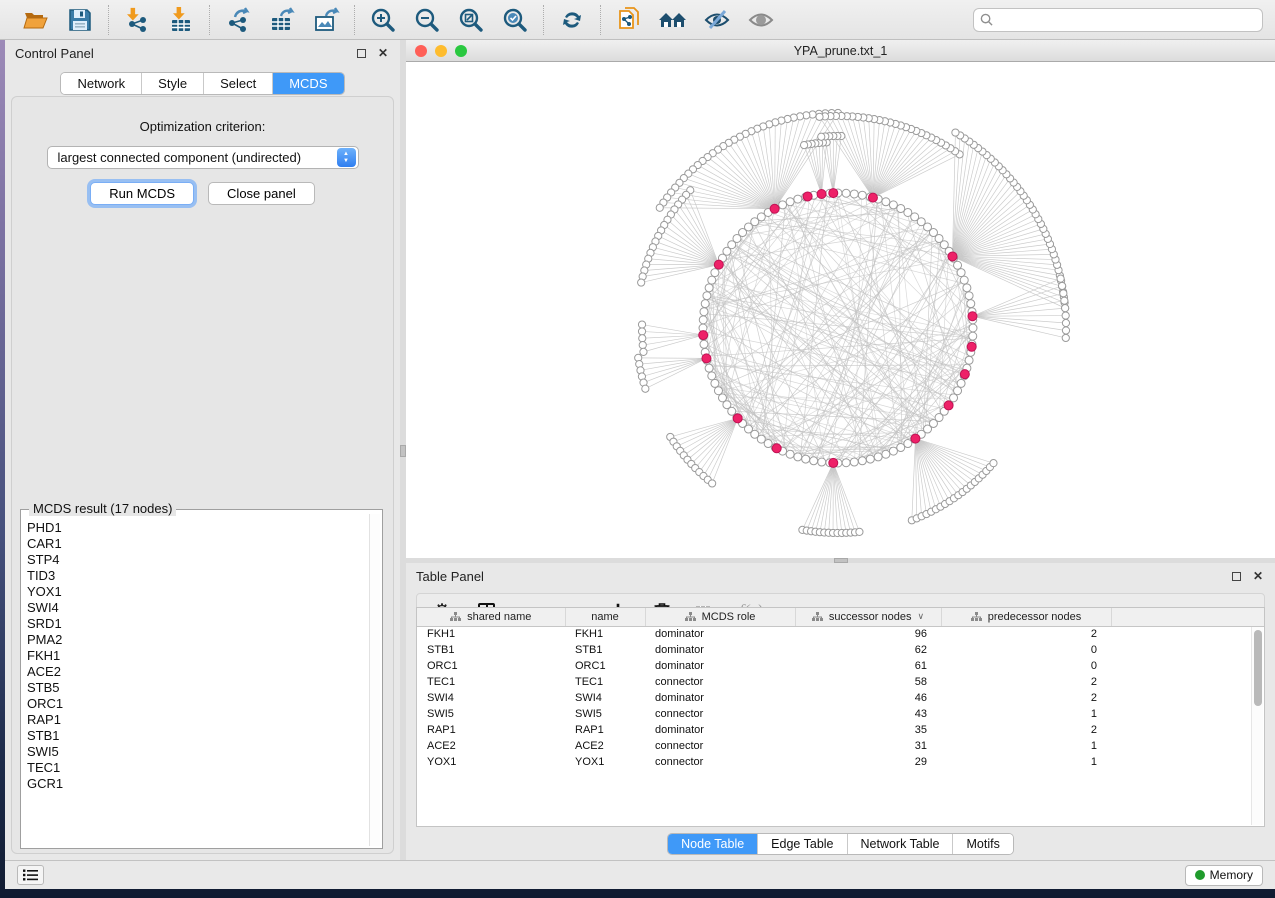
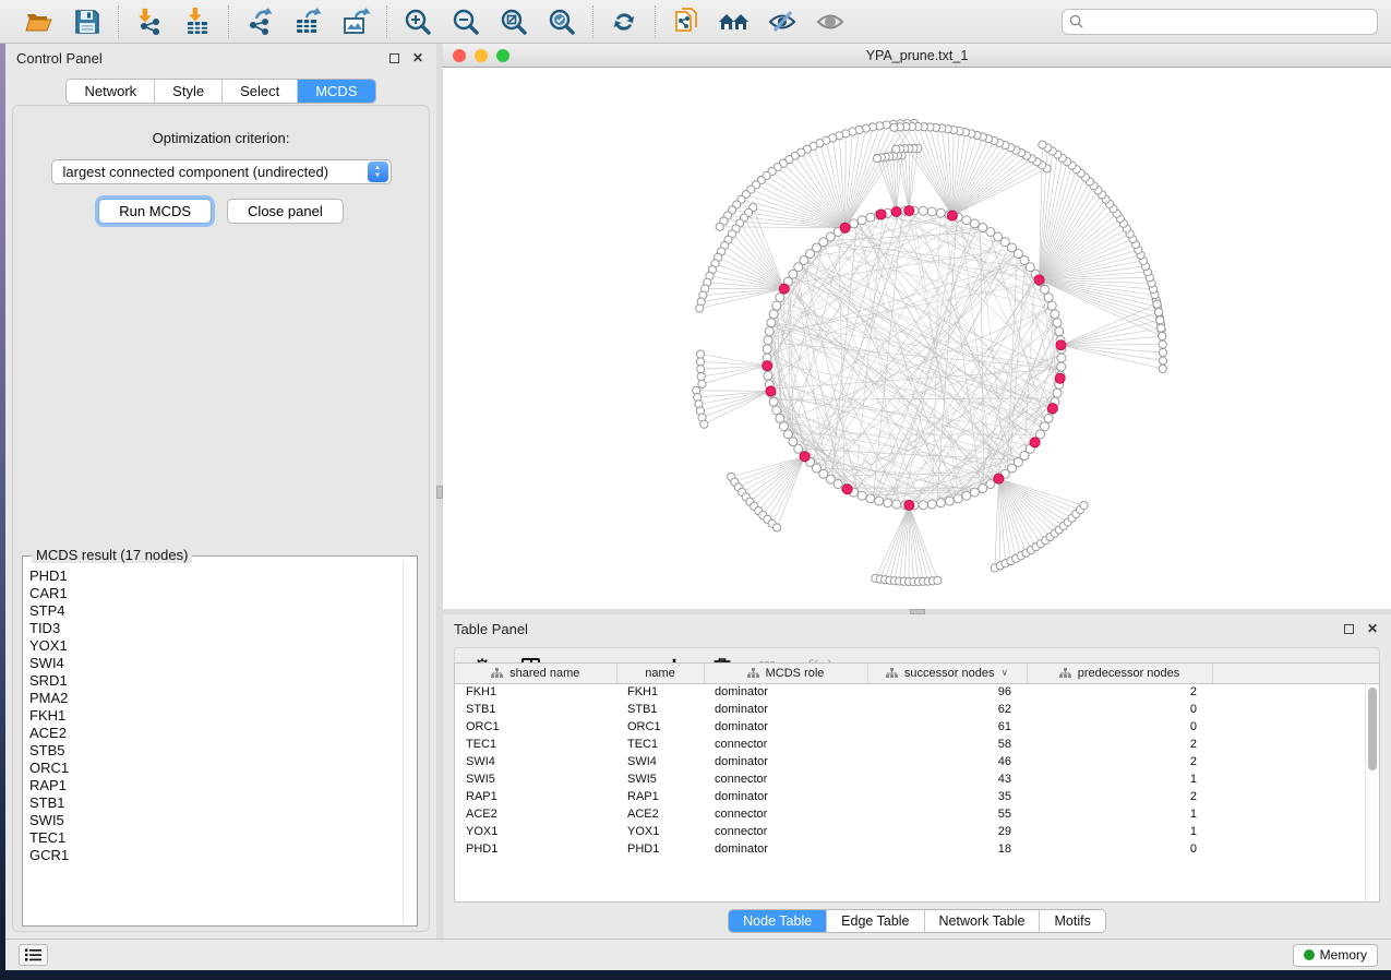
  Control Panel
  ✕
  Network
  Style
  Select
  MCDS
  Optimization criterion:
  largest connected component (undirected)
  Run MCDS
  Close panel
  MCDS result (17 nodes)
  PHD1
  CAR1
  STP4
  TID3
  YOX1
  SWI4
  SRD1
  PMA2
  FKH1
  ACE2
  STB5
  ORC1
  RAP1
  STB1
  SWI5
  TEC1
  GCR1
  YPA_prune.txt_1
  Table Panel
  ✕
  shared name	name	MCDS role	successor nodes ∨	predecessor nodes
  FKH1	FKH1	dominator	96	2
  STB1	STB1	dominator	62	0
  ORC1	ORC1	dominator	61	0
  TEC1	TEC1	connector	58	2
  SWI4	SWI4	dominator	46	2
  SWI5	SWI5	connector	43	1
  RAP1	RAP1	dominator	35	2
- ACE2	ACE2	connector	31	1
+ ACE2	ACE2	connector	55	1
  YOX1	YOX1	connector	29	1
+ PHD1	PHD1	dominator	18	0
  Node Table
  Edge Table
  Network Table
  Motifs
  Memory
